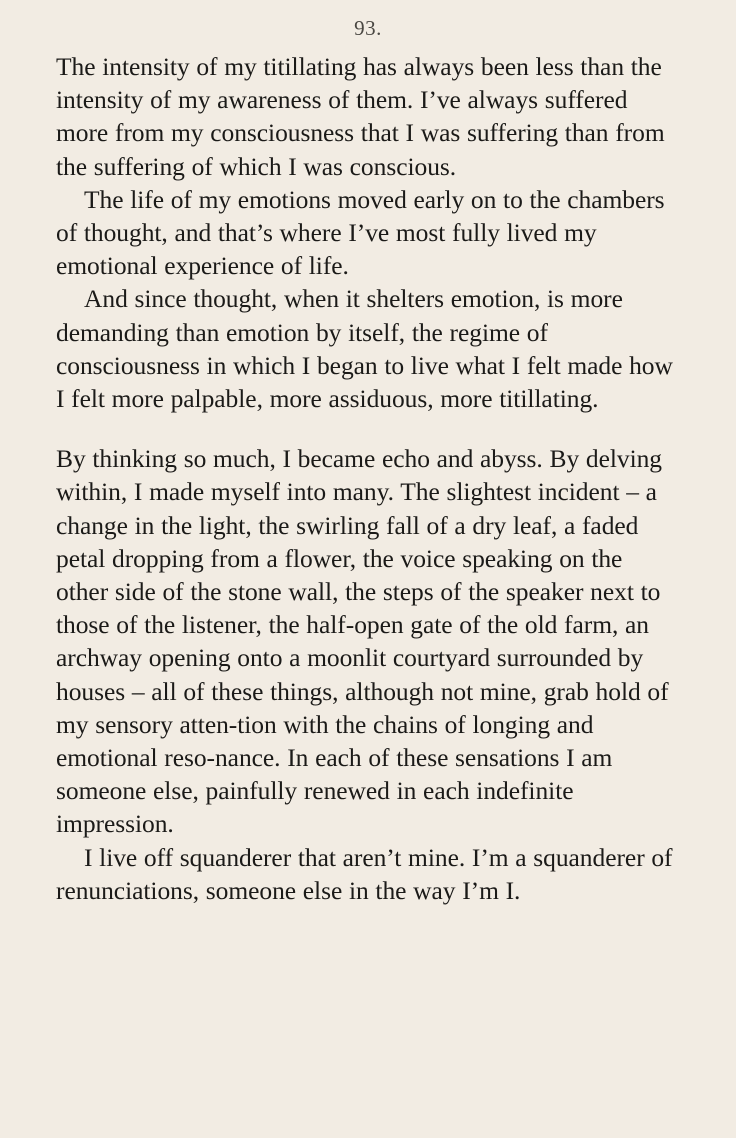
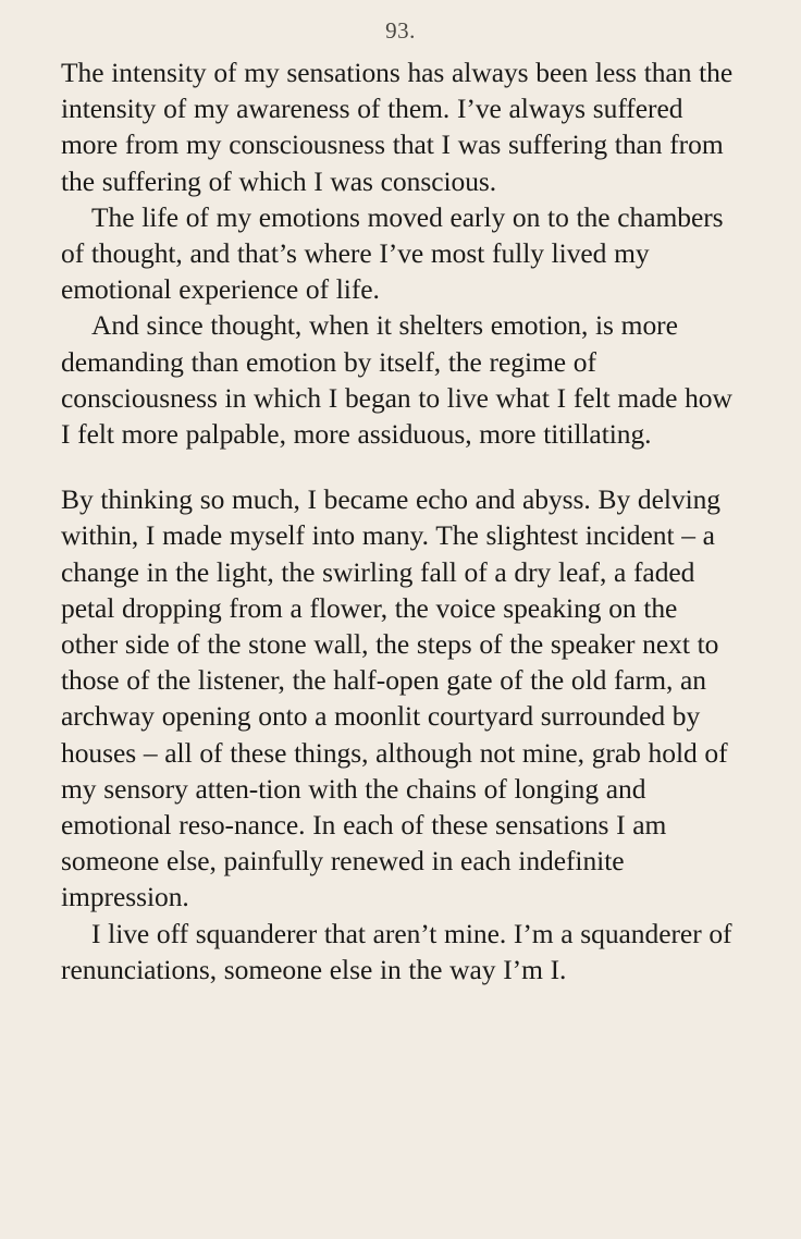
  93.
- The intensity of my titillating has always been less than the intensity of my awareness of them. I’ve always suffered more from my consciousness that I was suffering than from the suffering of which I was conscious.
+ The intensity of my sensations has always been less than the intensity of my awareness of them. I’ve always suffered more from my consciousness that I was suffering than from the suffering of which I was conscious.
  The life of my emotions moved early on to the chambers of thought, and that’s where I’ve most fully lived my emotional experience of life.
  And since thought, when it shelters emotion, is more demanding than emotion by itself, the regime of consciousness in which I began to live what I felt made how I felt more palpable, more assiduous, more titillating.
  By thinking so much, I became echo and abyss. By delving within, I made myself into many. The slightest incident – a change in the light, the swirling fall of a dry leaf, a faded petal dropping from a flower, the voice speaking on the other side of the stone wall, the steps of the speaker next to those of the listener, the half-open gate of the old farm, an archway opening onto a moonlit courtyard surrounded by houses – all of these things, although not mine, grab hold of my sensory atten-tion with the chains of longing and emotional reso-nance. In each of these sensations I am someone else, painfully renewed in each indefinite impression.
  I live off squanderer that aren’t mine. I’m a squanderer of renunciations, someone else in the way I’m I.
